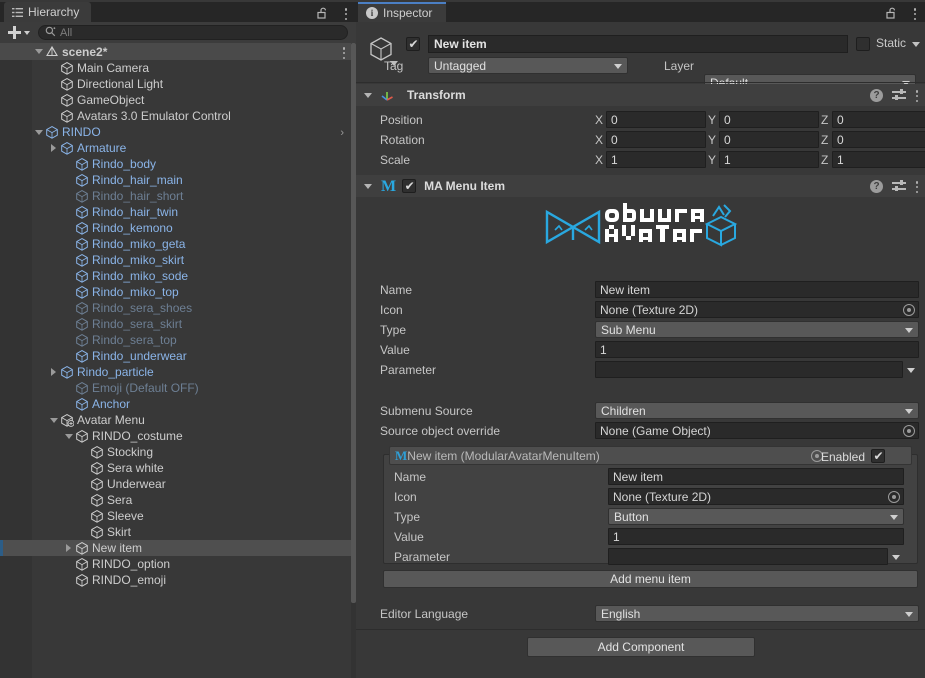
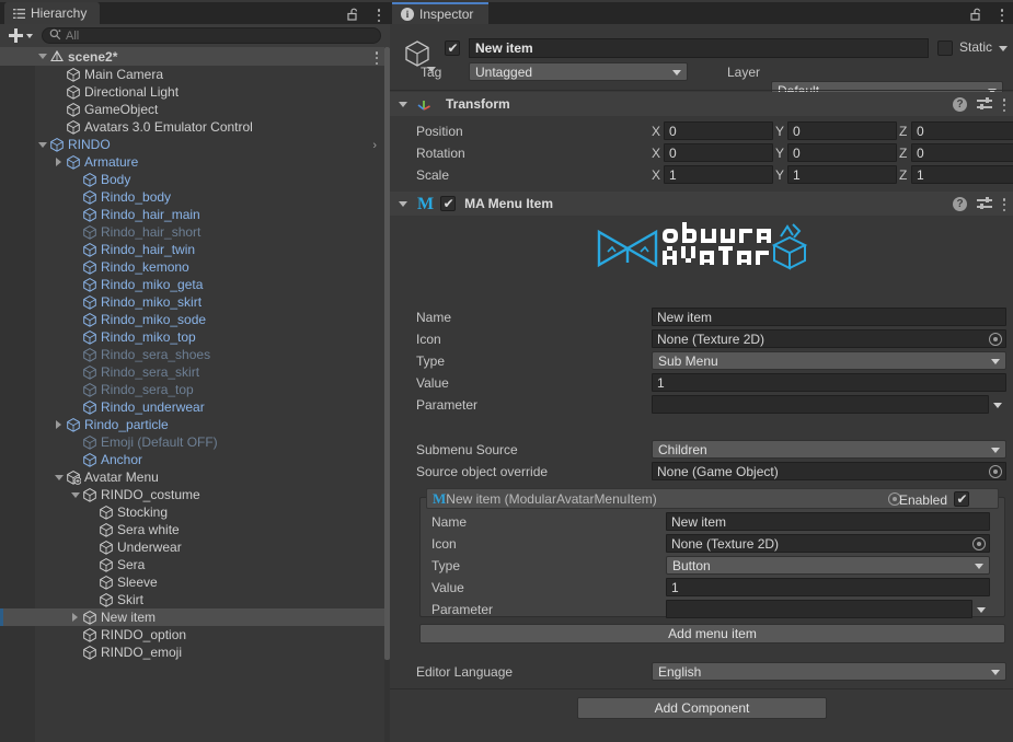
  Hierarchy
  All
  scene2*
  Main Camera
  Directional Light
  GameObject
  Avatars 3.0 Emulator Control
  RINDO
  ›
  Armature
+ Body
  Rindo_body
  Rindo_hair_main
  Rindo_hair_short
  Rindo_hair_twin
  Rindo_kemono
  Rindo_miko_geta
  Rindo_miko_skirt
  Rindo_miko_sode
  Rindo_miko_top
  Rindo_sera_shoes
  Rindo_sera_skirt
  Rindo_sera_top
  Rindo_underwear
  Rindo_particle
  Emoji (Default OFF)
  Anchor
  Avatar Menu
  RINDO_costume
  Stocking
  Sera white
  Underwear
  Sera
  Sleeve
  Skirt
  New item
  RINDO_option
  RINDO_emoji
  i
  Inspector
  New item
  Static
  Tag
  Untagged
  Layer
  Transform
  ?
  Position
  X
  0
  Y
  0
  Z
  0
  Rotation
  X
  0
  Y
  0
  Z
  0
  Scale
  X
  1
  Y
  1
  Z
  1
  M
  MA Menu Item
  ?
  Name
  New item
  Icon
  None (Texture 2D)
  Type
  Sub Menu
  Value
  1
  Parameter
  Submenu Source
  Children
  Source object override
  None (Game Object)
  M
  New item (ModularAvatarMenuItem)
  Enabled
  Name
  New item
  Icon
  None (Texture 2D)
  Type
  Button
  Value
  1
  Parameter
  Add menu item
  Editor Language
  English
  Add Component
